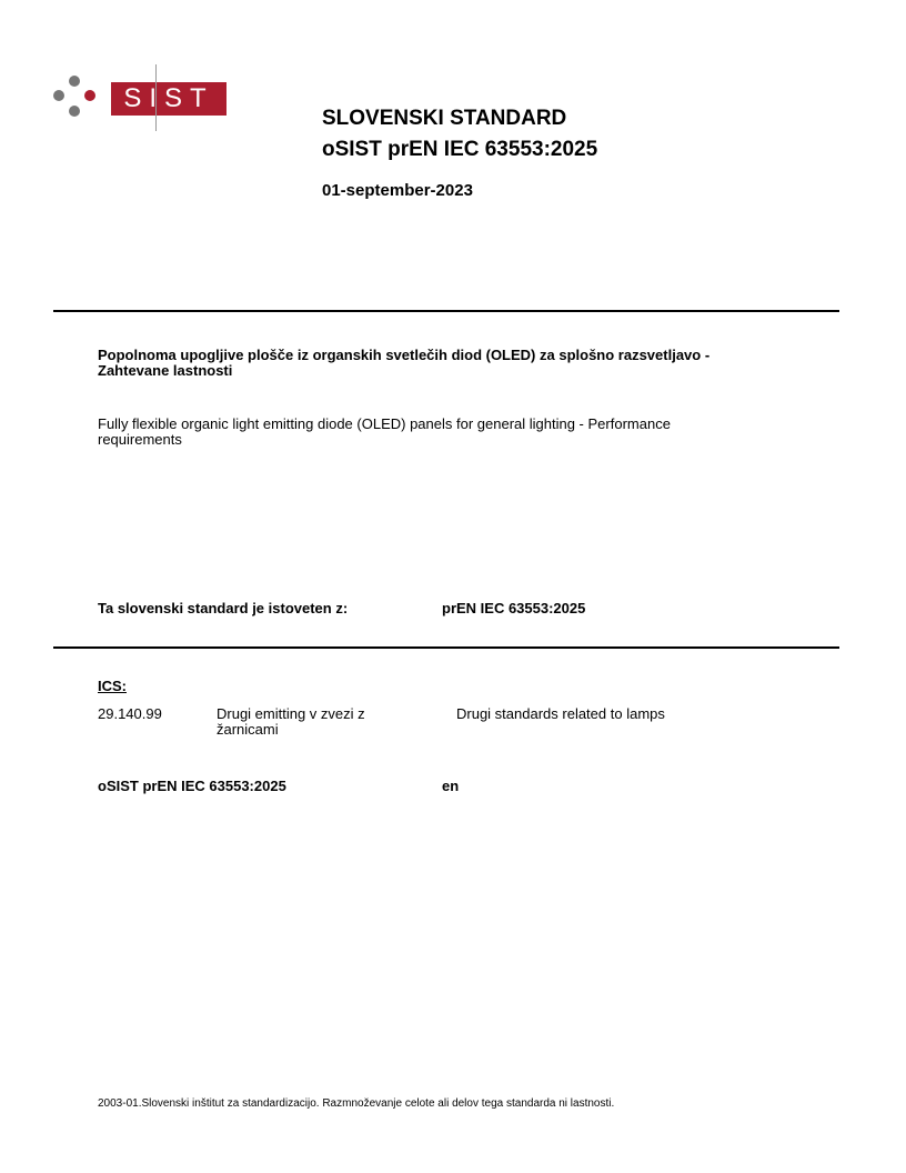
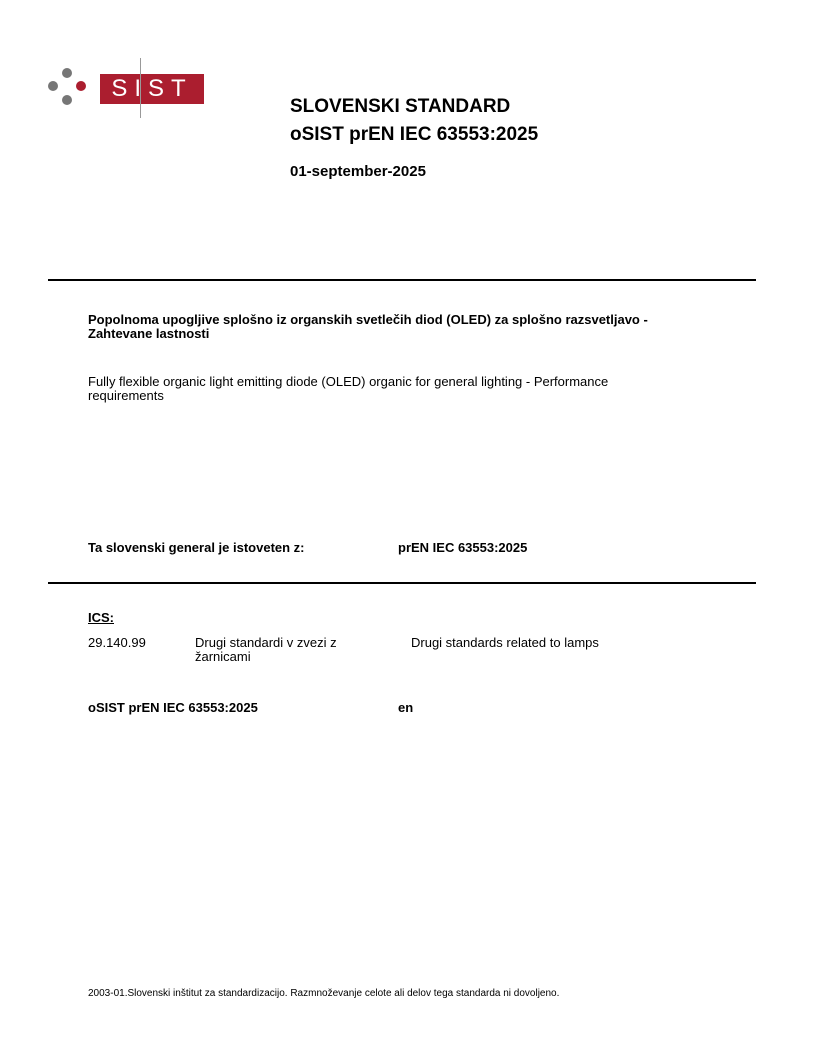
  SIST
  SLOVENSKI STANDARD
  oSIST prEN IEC 63553:2025
- 01-september-2023
+ 01-september-2025
- Popolnoma upogljive plošče iz organskih svetlečih diod (OLED) za splošno razsvetljavo - Zahtevane lastnosti
+ Popolnoma upogljive splošno iz organskih svetlečih diod (OLED) za splošno razsvetljavo - Zahtevane lastnosti
- Fully flexible organic light emitting diode (OLED) panels for general lighting - Performance requirements
+ Fully flexible organic light emitting diode (OLED) organic for general lighting - Performance requirements
- Ta slovenski standard je istoveten z:
+ Ta slovenski general je istoveten z:
  prEN IEC 63553:2025
  ICS:
  29.140.99
- Drugi emitting v zvezi z žarnicami
+ Drugi standardi v zvezi z žarnicami
  Drugi standards related to lamps
  oSIST prEN IEC 63553:2025
  en
- 2003-01.Slovenski inštitut za standardizacijo. Razmnoževanje celote ali delov tega standarda ni lastnosti.
+ 2003-01.Slovenski inštitut za standardizacijo. Razmnoževanje celote ali delov tega standarda ni dovoljeno.
